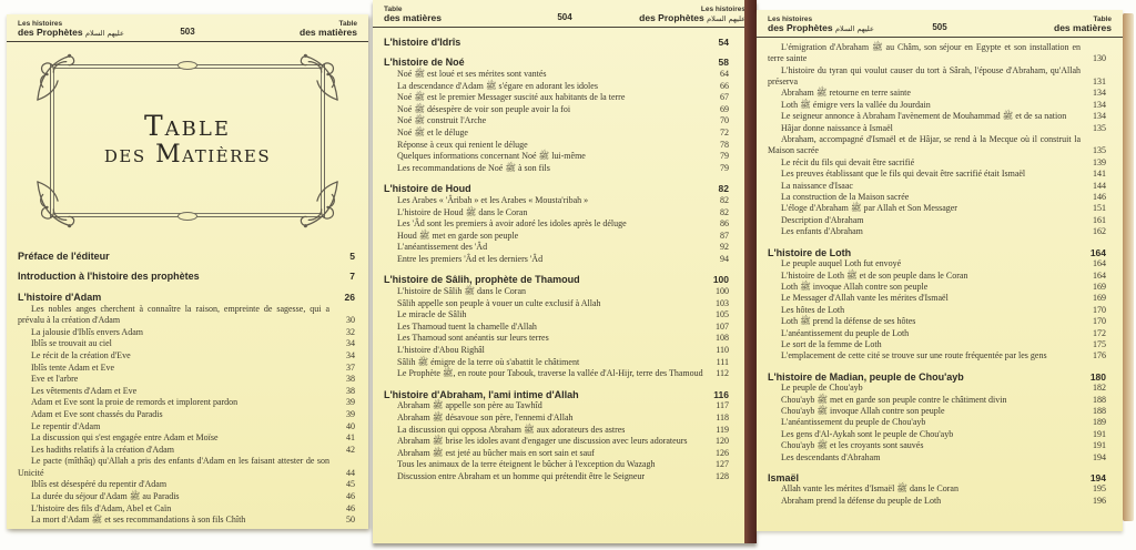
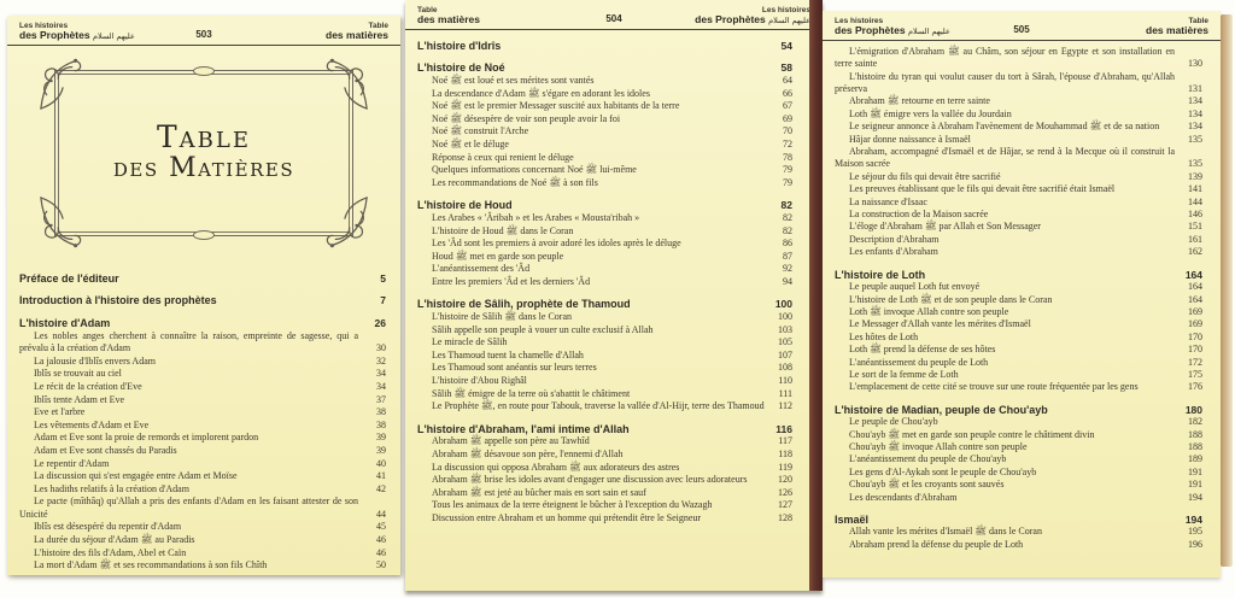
  503
  des matières
  Table
  des Matières
  Préface de l'éditeur
  5
  Introduction à l'histoire des prophètes
  7
  L'histoire d'Adam
  26
  Les nobles anges cherchent à connaître la raison, empreinte de sagesse, qui a prévalu à la création d'Adam
  30
  La jalousie d'Iblîs envers Adam
  32
  Iblîs se trouvait au ciel
  34
  Le récit de la création d'Eve
  34
  Iblîs tente Adam et Eve
  37
  Eve et l'arbre
  38
  Les vêtements d'Adam et Eve
  38
  Adam et Eve sont la proie de remords et implorent pardon
  39
  Adam et Eve sont chassés du Paradis
  39
  Le repentir d'Adam
  40
  La discussion qui s'est engagée entre Adam et Moïse
  41
  Les hadiths relatifs à la création d'Adam
  42
  Le pacte (mîthâq) qu'Allah a pris des enfants d'Adam en les faisant attester de son Unicité
  44
  Iblîs est désespéré du repentir d'Adam
  45
  La durée du séjour d'Adam ﷺ au Paradis
  46
  L'histoire des fils d'Adam, Abel et Caïn
  46
  La mort d'Adam ﷺ et ses recommandations à son fils Chîth
  50
  des matières
  504
  des Prophètes ليهم السلام
  L'histoire d'Idrîs
  54
  L'histoire de Noé
  58
  Noé ﷺ est loué et ses mérites sont vantés
  64
  La descendance d'Adam ﷺ s'égare en adorant les idoles
  66
  Noé ﷺ est le premier Messager suscité aux habitants de la terre
  67
  Noé ﷺ désespère de voir son peuple avoir la foi
  69
  Noé ﷺ construit l'Arche
  70
  Noé ﷺ et le déluge
  72
  Réponse à ceux qui renient le déluge
  78
  Quelques informations concernant Noé ﷺ lui-même
  79
  Les recommandations de Noé ﷺ à son fils
  79
  L'histoire de Houd
  82
  Les Arabes « 'Âribah » et les Arabes « Mousta'ribah »
  82
  L'histoire de Houd ﷺ dans le Coran
  82
  Les 'Âd sont les premiers à avoir adoré les idoles après le déluge
  86
  Houd ﷺ met en garde son peuple
  87
  L'anéantissement des 'Âd
  92
  Entre les premiers 'Âd et les derniers 'Âd
  94
  L'histoire de Sâlih, prophète de Thamoud
  100
  L'histoire de Sâlih ﷺ dans le Coran
  100
  Sâlih appelle son peuple à vouer un culte exclusif à Allah
  103
  Le miracle de Sâlih
  105
  Les Thamoud tuent la chamelle d'Allah
  107
  Les Thamoud sont anéantis sur leurs terres
  108
  L'histoire d'Abou Righâl
  110
  Sâlih ﷺ émigre de la terre où s'abattit le châtiment
  111
  Le Prophète ﷺ, en route pour Tabouk, traverse la vallée d'Al-Hijr, terre des Thamoud
  112
  L'histoire d'Abraham, l'ami intime d'Allah
  116
  Abraham ﷺ appelle son père au Tawhîd
  117
  Abraham ﷺ désavoue son père, l'ennemi d'Allah
  118
  La discussion qui opposa Abraham ﷺ aux adorateurs des astres
  119
  Abraham ﷺ brise les idoles avant d'engager une discussion avec leurs adorateurs
  120
  Abraham ﷺ est jeté au bûcher mais en sort sain et sauf
  126
  Tous les animaux de la terre éteignent le bûcher à l'exception du Wazagh
  127
  Discussion entre Abraham et un homme qui prétendit être le Seigneur
  128
  des Prophètes عليهم السلام
  505
  des matières
  L'émigration d'Abraham ﷺ au Châm, son séjour en Egypte et son installation en terre sainte
  130
  L'histoire du tyran qui voulut causer du tort à Sârah, l'épouse d'Abraham, qu'Allah préserva
  131
  Abraham ﷺ retourne en terre sainte
  134
  Loth ﷺ émigre vers la vallée du Jourdain
  134
  Le seigneur annonce à Abraham l'avènement de Mouhammad ﷺ et de sa nation
  134
  Hâjar donne naissance à Ismaël
  135
  Abraham, accompagné d'Ismaël et de Hâjar, se rend à la Mecque où il construit la Maison sacrée
  135
- Le récit du fils qui devait être sacrifié
+ Le séjour du fils qui devait être sacrifié
  139
  Les preuves établissant que le fils qui devait être sacrifié était Ismaël
  141
  La naissance d'Isaac
  144
  La construction de la Maison sacrée
  146
  L'éloge d'Abraham ﷺ par Allah et Son Messager
  151
  Description d'Abraham
  161
  Les enfants d'Abraham
  162
  L'histoire de Loth
  164
  Le peuple auquel Loth fut envoyé
  164
  L'histoire de Loth ﷺ et de son peuple dans le Coran
  164
  Loth ﷺ invoque Allah contre son peuple
  169
  Le Messager d'Allah vante les mérites d'Ismaël
  169
  Les hôtes de Loth
  170
  Loth ﷺ prend la défense de ses hôtes
  170
  L'anéantissement du peuple de Loth
  172
  Le sort de la femme de Loth
  175
  L'emplacement de cette cité se trouve sur une route fréquentée par les gens
  176
  L'histoire de Madian, peuple de Chou'ayb
  180
  Le peuple de Chou'ayb
  182
  Chou'ayb ﷺ met en garde son peuple contre le châtiment divin
  188
  Chou'ayb ﷺ invoque Allah contre son peuple
  188
  L'anéantissement du peuple de Chou'ayb
  189
  Les gens d'Al-Aykah sont le peuple de Chou'ayb
  191
  Chou'ayb ﷺ et les croyants sont sauvés
  191
  Les descendants d'Abraham
  194
  Ismaël
  194
  Allah vante les mérites d'Ismaël ﷺ dans le Coran
  195
  Abraham prend la défense du peuple de Loth
  196
